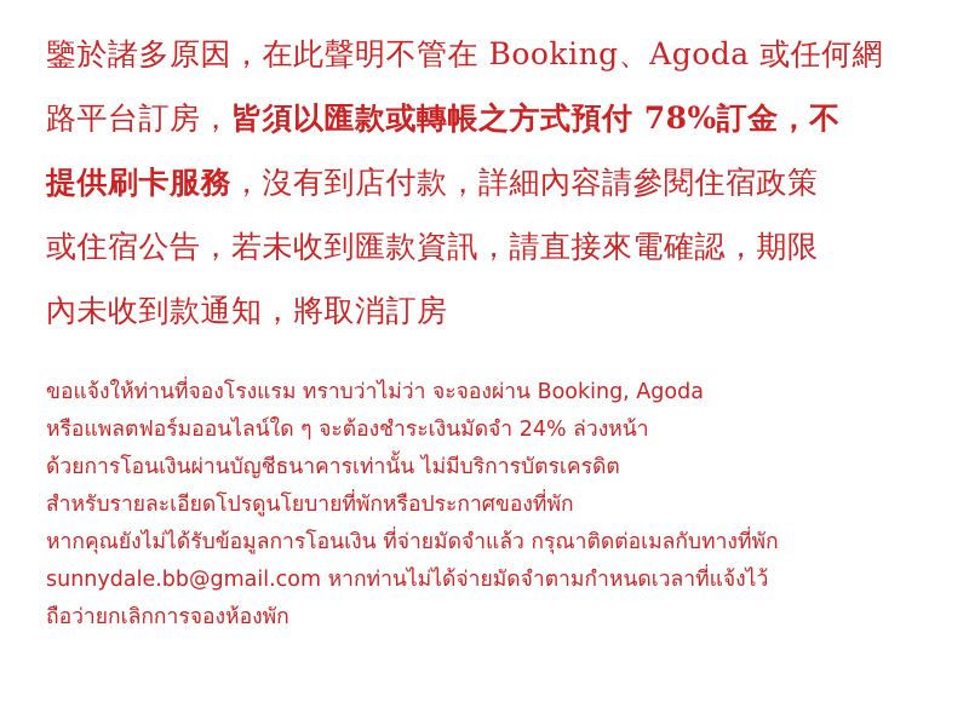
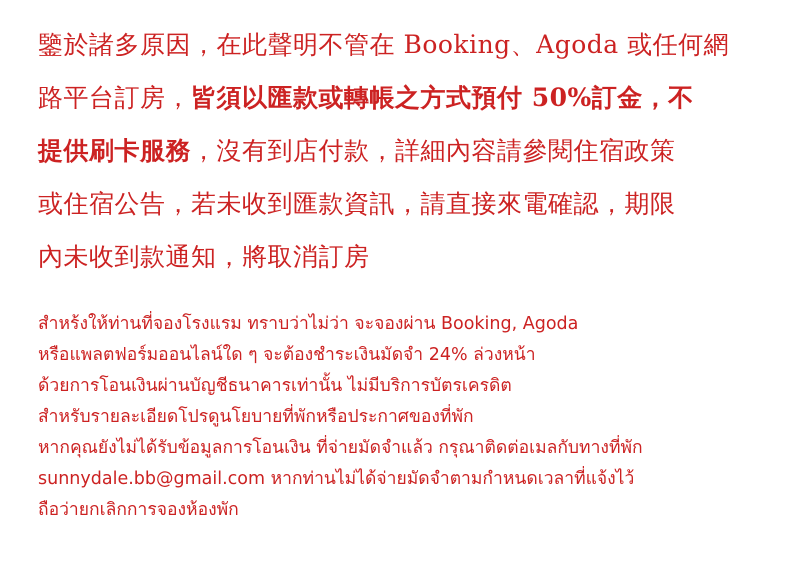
  鑒於諸多原因，在此聲明不管在 Booking、Agoda 或任何網
- 路平台訂房，皆須以匯款或轉帳之方式預付 78%訂金，不
+ 路平台訂房，皆須以匯款或轉帳之方式預付 50%訂金，不
  提供刷卡服務，沒有到店付款，詳細內容請參閱住宿政策
  或住宿公告，若未收到匯款資訊，請直接來電確認，期限
  內未收到款通知，將取消訂房
- ขอแจ้งให้ท่านที่จองโรงแรม ทราบว่าไม่ว่า จะจองผ่าน Booking, Agoda
+ สำหร้งให้ท่านที่จองโรงแรม ทราบว่าไม่ว่า จะจองผ่าน Booking, Agoda
  หรือแพลตฟอร์มออนไลน์ใด ๆ จะต้องชำระเงินมัดจำ 24% ล่วงหน้า
  ด้วยการโอนเงินผ่านบัญชีธนาคารเท่านั้น ไม่มีบริการบัตรเครดิต
  สำหรับรายละเอียดโปรดูนโยบายที่พักหรือประกาศของที่พัก
  หากคุณยังไม่ได้รับข้อมูลการโอนเงิน ที่จ่ายมัดจำแล้ว กรุณาติดต่อเมลกับทางที่พัก
  sunnydale.bb@gmail.com หากท่านไม่ได้จ่ายมัดจำตามกำหนดเวลาที่แจ้งไว้
  ถือว่ายกเลิกการจองห้องพัก
